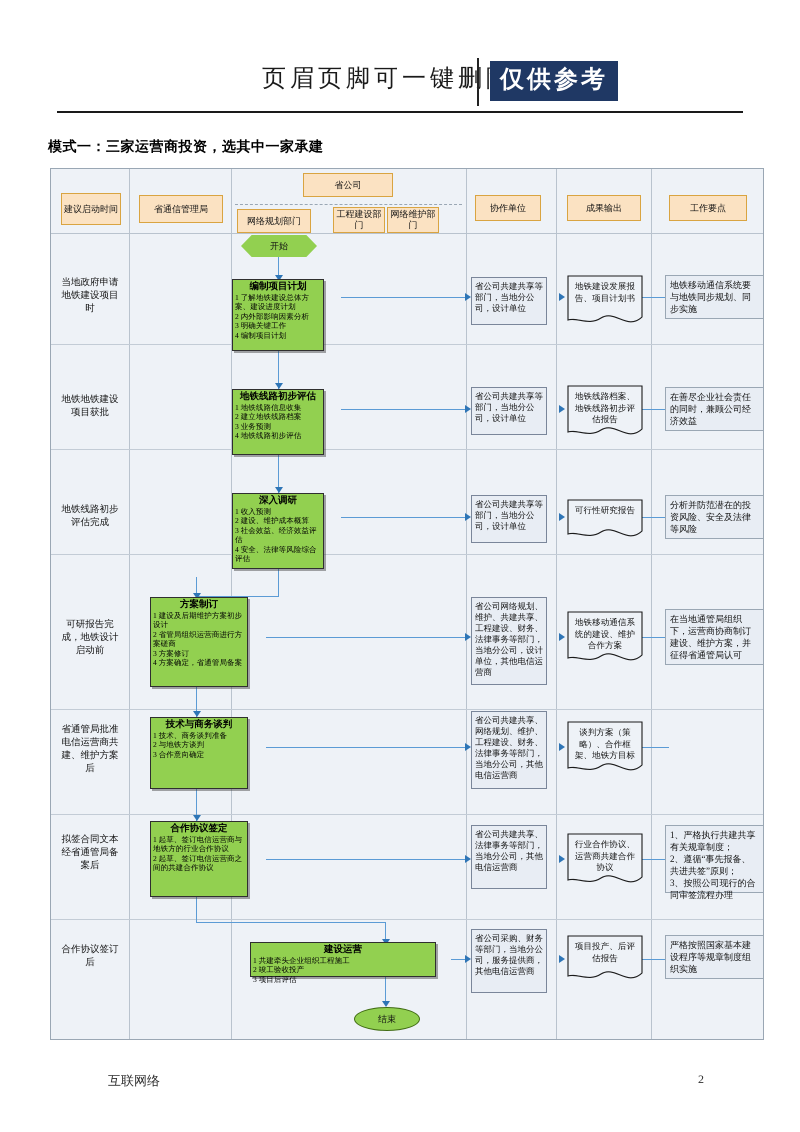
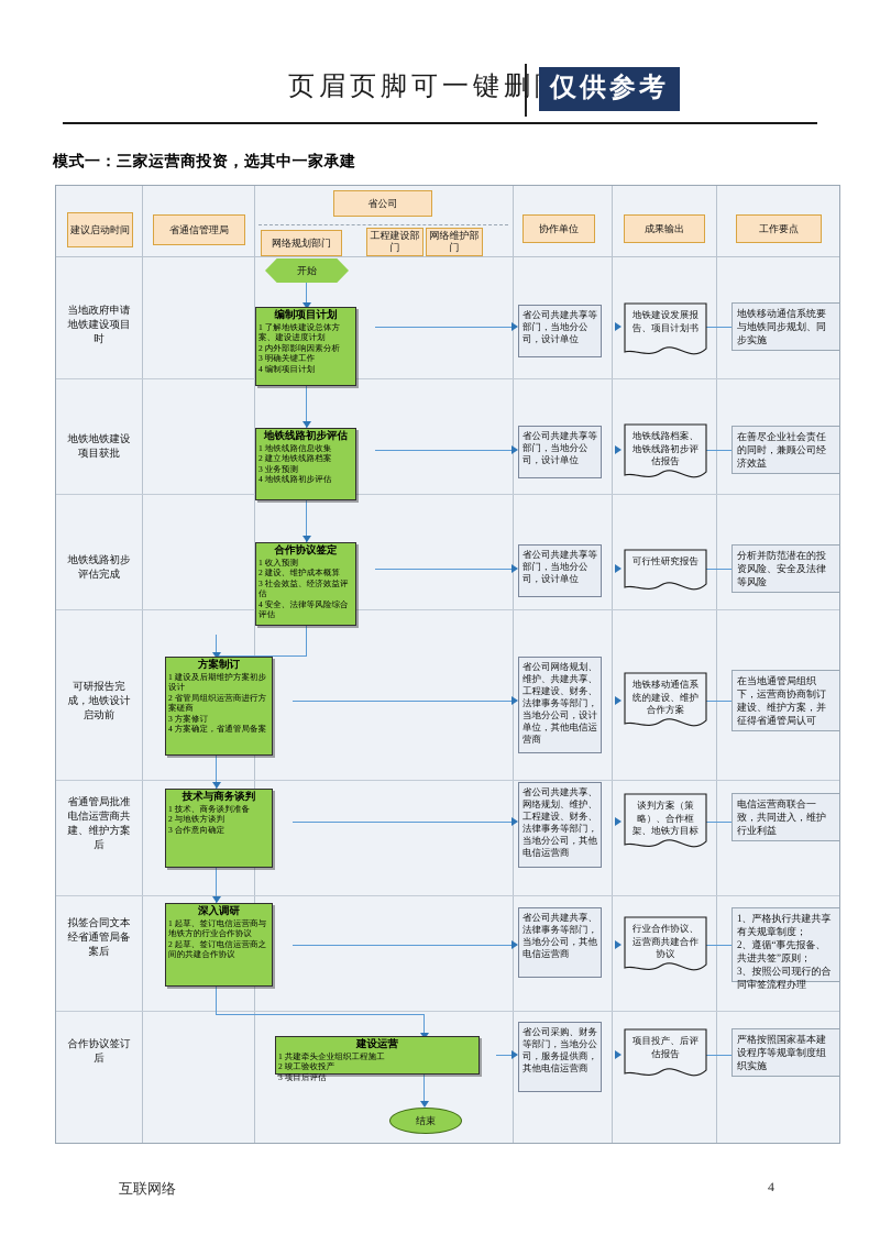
  页眉页脚可一键删
  仅供参考
  模式一：三家运营商投资，选其中一家承建
  建议启动时间
  省通信管理局
  省公司
  网络规划部门
  工程建设部门
  网络维护部门
  协作单位
  成果输出
  工作要点
  当地政府申请地铁建设项目时
  地铁地铁建设项目获批
  地铁线路初步评估完成
  可研报告完成，地铁设计启动前
  省通管局批准电信运营商共建、维护方案后
  拟签合同文本经省通管局备案后
  合作协议签订后
  开始
  编制项目计划
  1 了解地铁建设总体方案、建设进度计划
  2 内外部影响因素分析
  3 明确关键工作
  4 编制项目计划
  地铁线路初步评估
  1 地铁线路信息收集
  2 建立地铁线路档案
  3 业务预测
  4 地铁线路初步评估
- 深入调研
+ 合作协议签定
  1 收入预测
  2 建设、维护成本概算
  3 社会效益、经济效益评估
  4 安全、法律等风险综合评估
  方案制订
  1 建设及后期维护方案初步设计
  2 省管局组织运营商进行方案磋商
  3 方案修订
  4 方案确定，省通管局备案
  技术与商务谈判
  1 技术、商务谈判准备
  2 与地铁方谈判
  3 合作意向确定
- 合作协议签定
+ 深入调研
  1 起草、签订电信运营商与地铁方的行业合作协议
  2 起草、签订电信运营商之间的共建合作协议
  建设运营
  1 共建牵头企业组织工程施工
  2 竣工验收投产
  3 项目后评估
  结束
  省公司共建共享等部门，当地分公司，设计单位
  省公司共建共享等部门，当地分公司，设计单位
  省公司共建共享等部门，当地分公司，设计单位
  省公司网络规划、维护、共建共享、工程建设、财务、法律事务等部门，当地分公司，设计单位，其他电信运营商
  省公司共建共享、网络规划、维护、工程建设、财务、法律事务等部门，当地分公司，其他电信运营商
  省公司共建共享、法律事务等部门，当地分公司，其他电信运营商
  省公司采购、财务等部门，当地分公司，服务提供商，其他电信运营商
  地铁建设发展报告、项目计划书
  地铁线路档案、地铁线路初步评估报告
  可行性研究报告
  地铁移动通信系统的建设、维护合作方案
  谈判方案（策略）、合作框架、地铁方目标
  行业合作协议、运营商共建合作协议
  项目投产、后评估报告
  地铁移动通信系统要与地铁同步规划、同步实施
  在善尽企业社会责任的同时，兼顾公司经济效益
  分析并防范潜在的投资风险、安全及法律等风险
  在当地通管局组织下，运营商协商制订建设、维护方案，并征得省通管局认可
+ 电信运营商联合一致，共同进入，维护行业利益
  1、严格执行共建共享有关规章制度；
  2、遵循“事先报备、共进共签”原则；
  3、按照公司现行的合同审签流程办理
  严格按照国家基本建设程序等规章制度组织实施
  互联网络
- 2
+ 4
